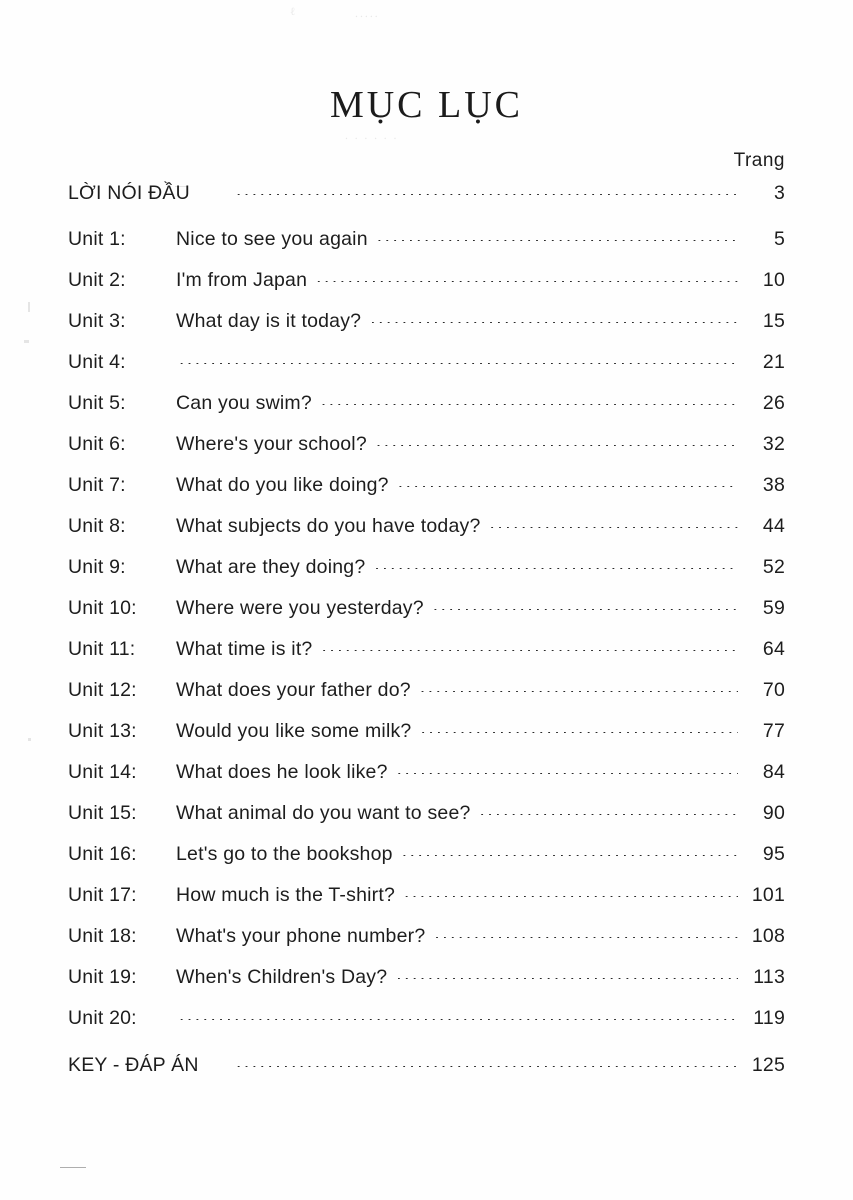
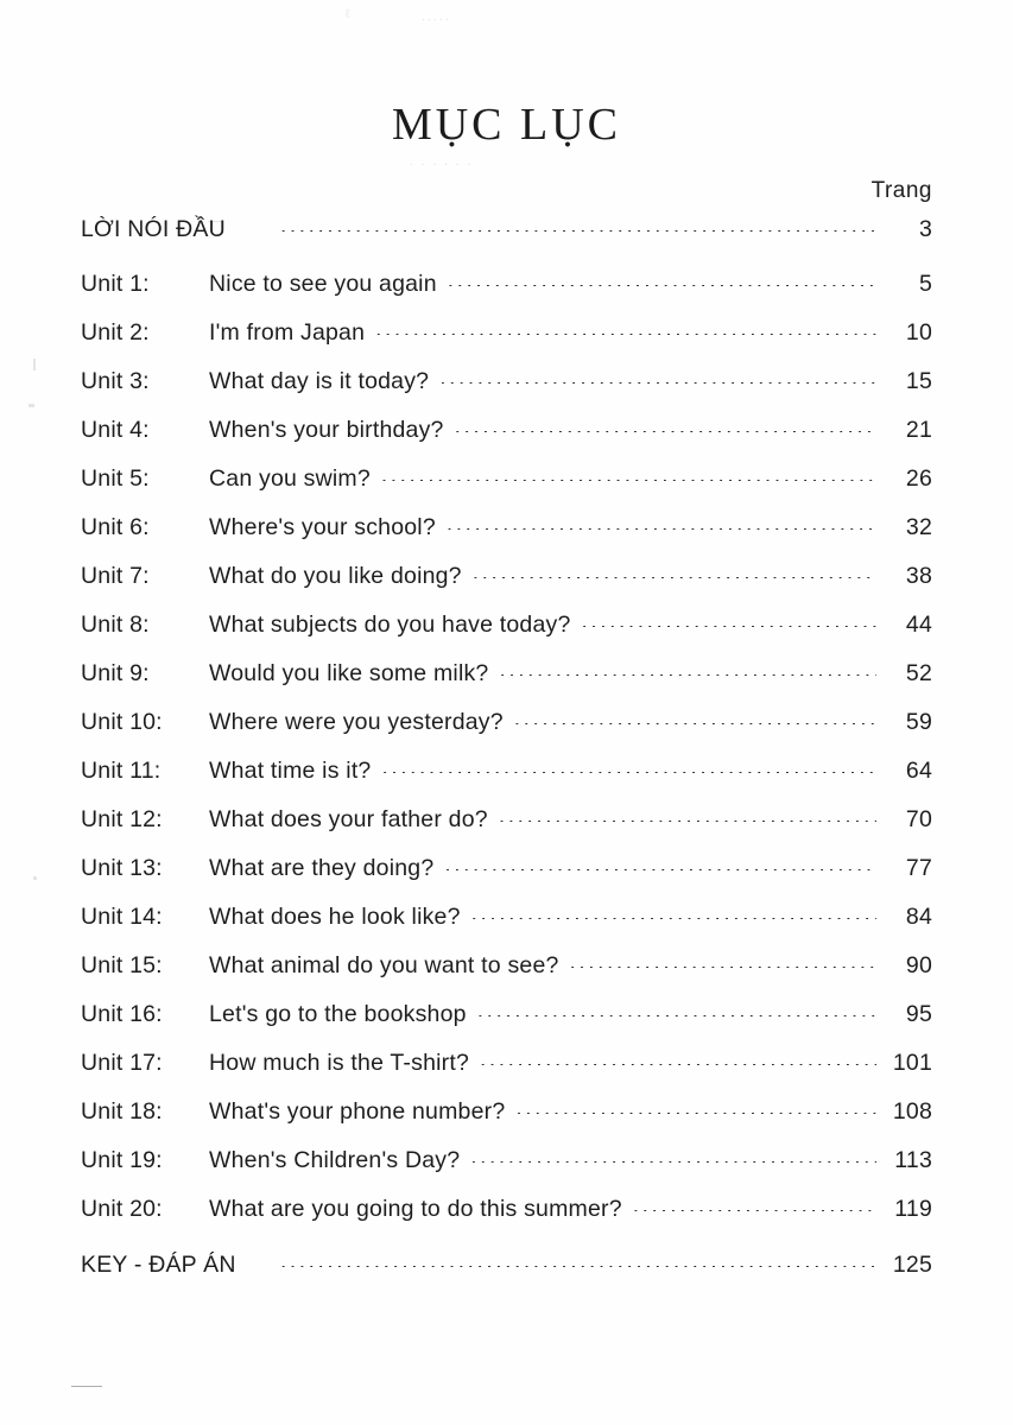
  MỤC LỤC
  Trang
  LỜI NÓI ĐẦU
  3
  Unit 1:
  Nice to see you again
  5
  Unit 2:
  I'm from Japan
  10
  Unit 3:
  What day is it today?
  15
  Unit 4:
+ When's your birthday?
  21
  Unit 5:
  Can you swim?
  26
  Unit 6:
  Where's your school?
  32
  Unit 7:
  What do you like doing?
  38
  Unit 8:
  What subjects do you have today?
  44
  Unit 9:
- What are they doing?
+ Would you like some milk?
  52
  Unit 10:
  Where were you yesterday?
  59
  Unit 11:
  What time is it?
  64
  Unit 12:
  What does your father do?
  70
  Unit 13:
- Would you like some milk?
+ What are they doing?
  77
  Unit 14:
  What does he look like?
  84
  Unit 15:
  What animal do you want to see?
  90
  Unit 16:
  Let's go to the bookshop
  95
  Unit 17:
  How much is the T-shirt?
  101
  Unit 18:
  What's your phone number?
  108
  Unit 19:
  When's Children's Day?
  113
  Unit 20:
+ What are you going to do this summer?
  119
  KEY - ĐÁP ÁN
  125
